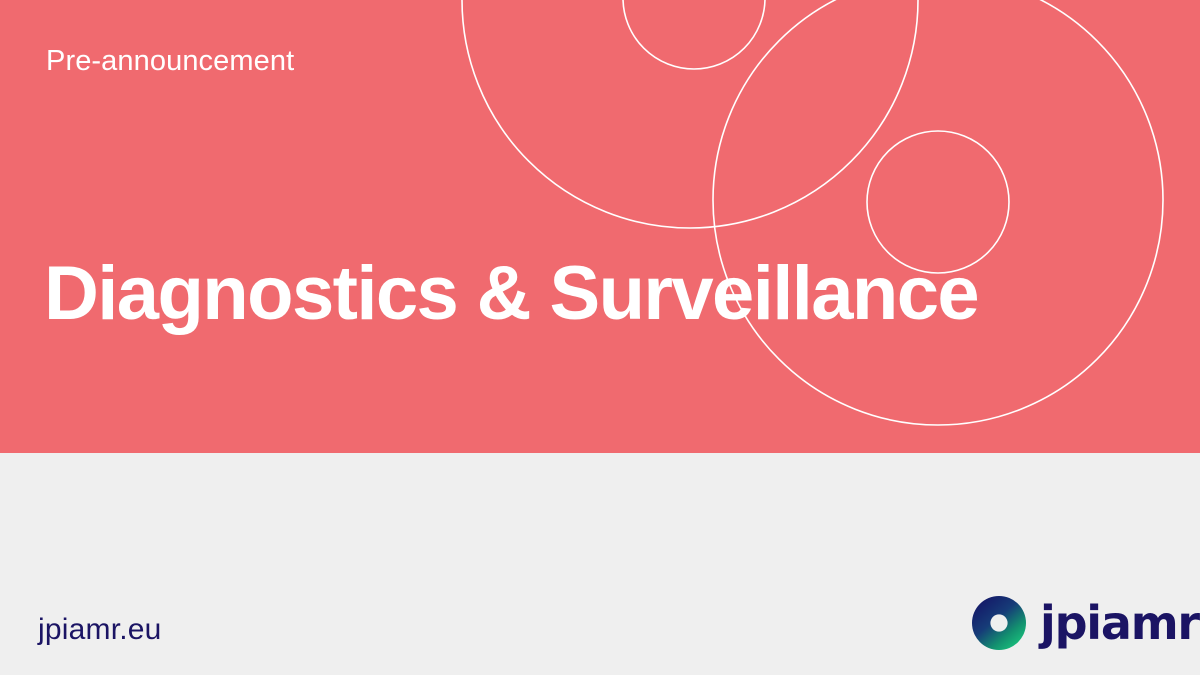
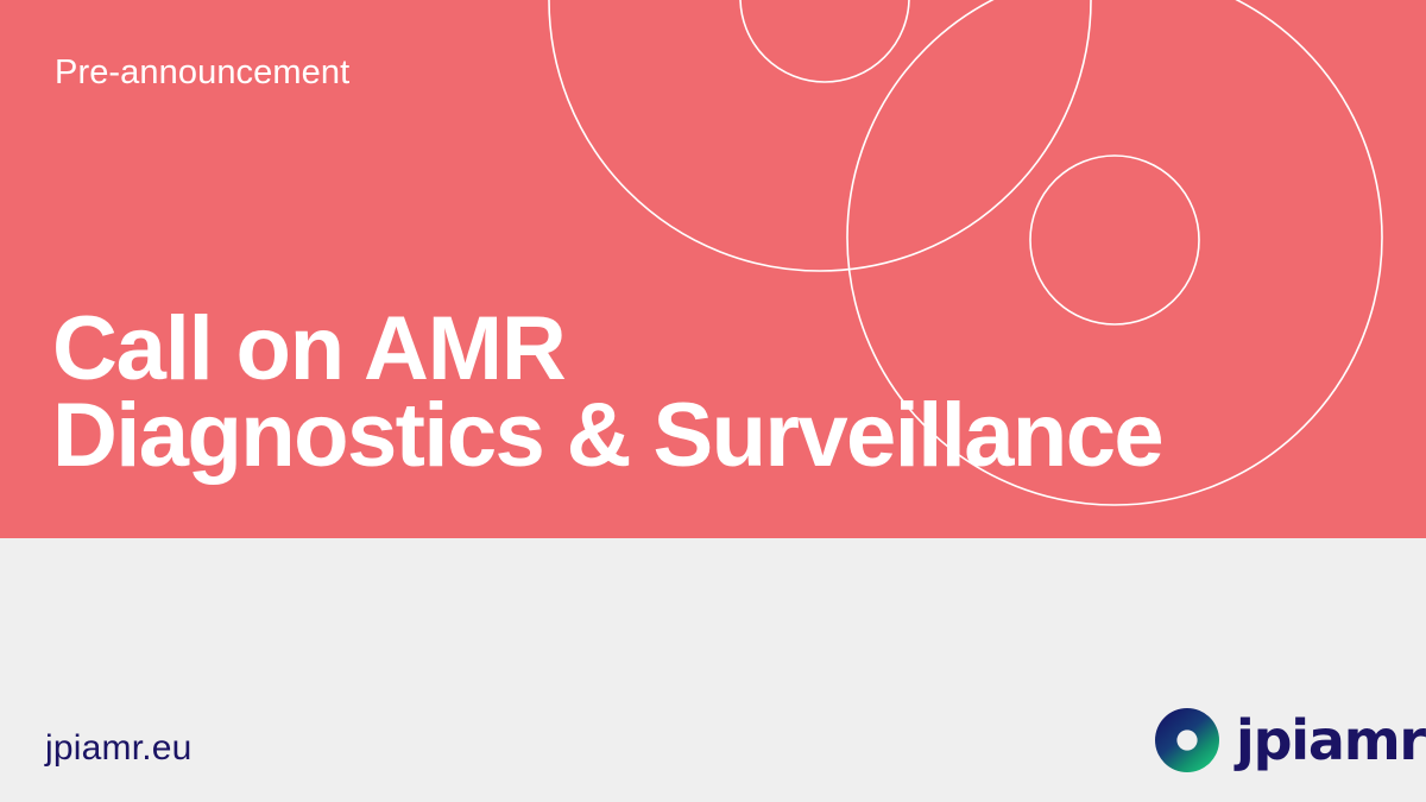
  Pre-announcement
+ Call on AMR
  Diagnostics & Surveillance
  jpiamr.eu
  jpiamr
